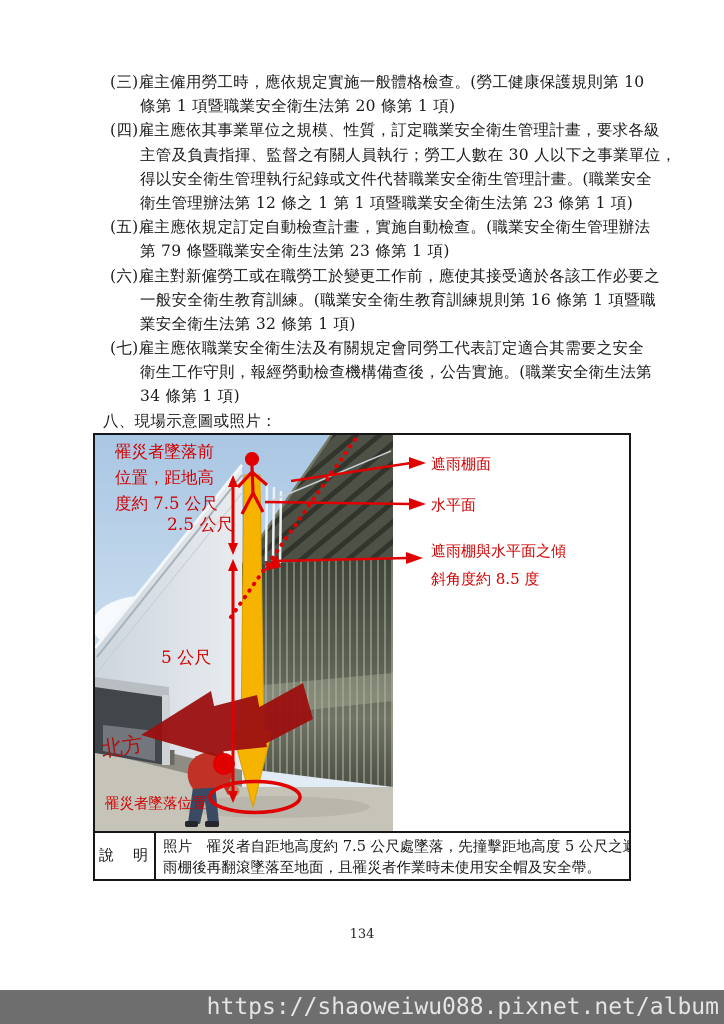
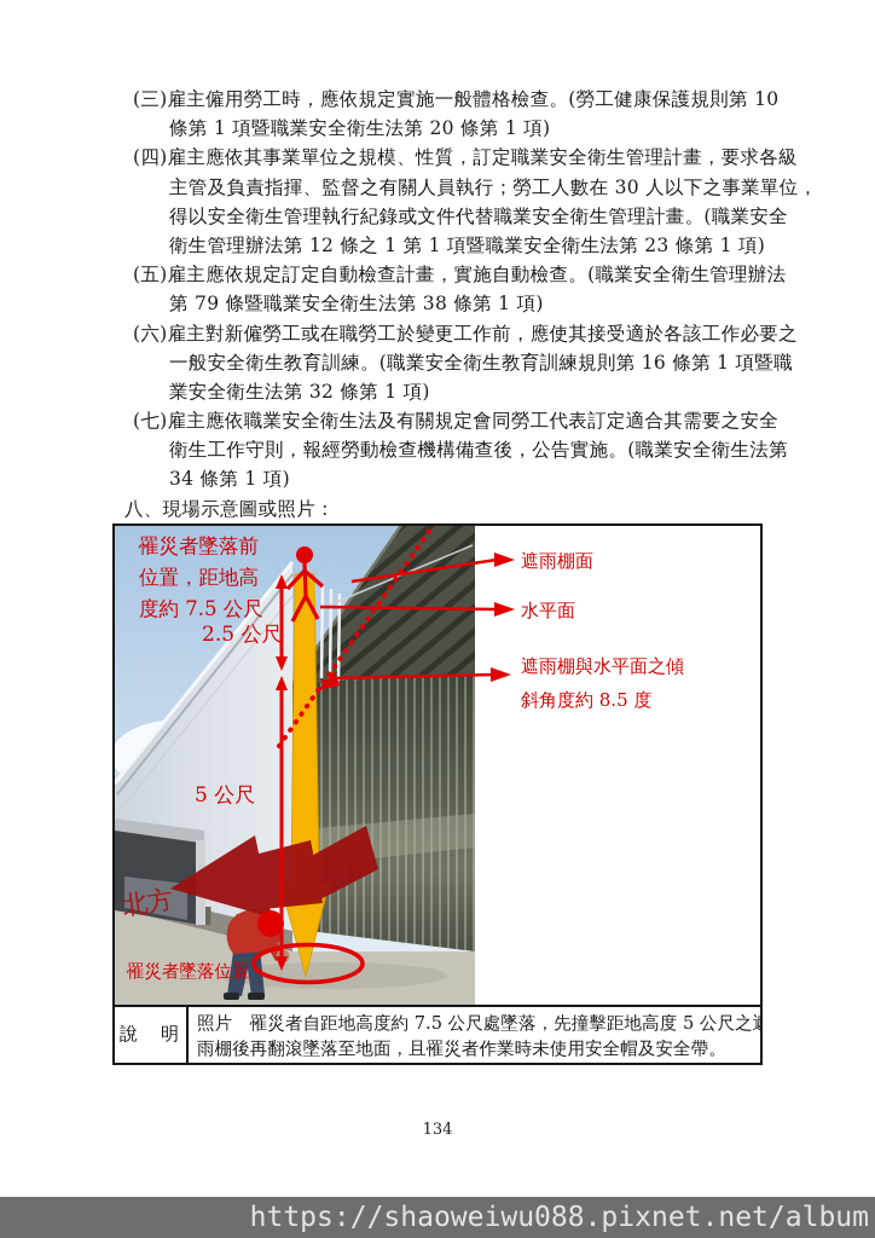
  (三)雇主僱用勞工時，應依規定實施一般體格檢查。(勞工健康保護規則第 10
  條第 1 項暨職業安全衛生法第 20 條第 1 項)
  (四)雇主應依其事業單位之規模、性質，訂定職業安全衛生管理計畫，要求各級
  主管及負責指揮、監督之有關人員執行；勞工人數在 30 人以下之事業單位，
  得以安全衛生管理執行紀錄或文件代替職業安全衛生管理計畫。(職業安全
  衛生管理辦法第 12 條之 1 第 1 項暨職業安全衛生法第 23 條第 1 項)
  (五)雇主應依規定訂定自動檢查計畫，實施自動檢查。(職業安全衛生管理辦法
- 第 79 條暨職業安全衛生法第 23 條第 1 項)
+ 第 79 條暨職業安全衛生法第 38 條第 1 項)
  (六)雇主對新僱勞工或在職勞工於變更工作前，應使其接受適於各該工作必要之
  一般安全衛生教育訓練。(職業安全衛生教育訓練規則第 16 條第 1 項暨職
  業安全衛生法第 32 條第 1 項)
  (七)雇主應依職業安全衛生法及有關規定會同勞工代表訂定適合其需要之安全
  衛生工作守則，報經勞動檢查機構備查後，公告實施。(職業安全衛生法第
  34 條第 1 項)
  八、現場示意圖或照片：
  罹災者墜落前
  位置，距地高
  度約 7.5 公尺
  2.5 公尺
  5 公尺
  罹災者墜落位置
  遮雨棚面
  水平面
  遮雨棚與水平面之傾
  斜角度約 8.5 度
  說 明
  照片 罹災者自距地高度約 7.5 公尺處墜落，先撞擊距地高度 5 公尺之
  雨棚後再翻滾墜落至地面，且罹災者作業時未使用安全帽及安全帶。
  134
  https://shaoweiwu088.pixnet.net/album
